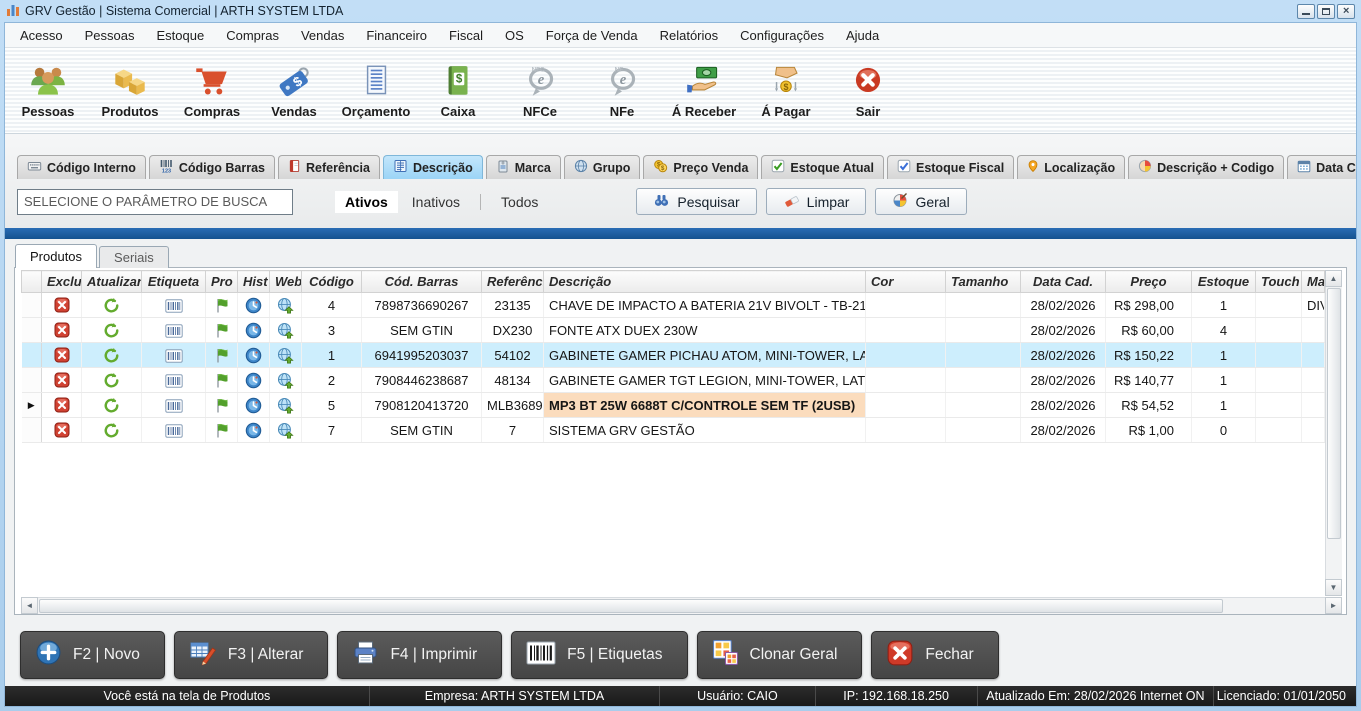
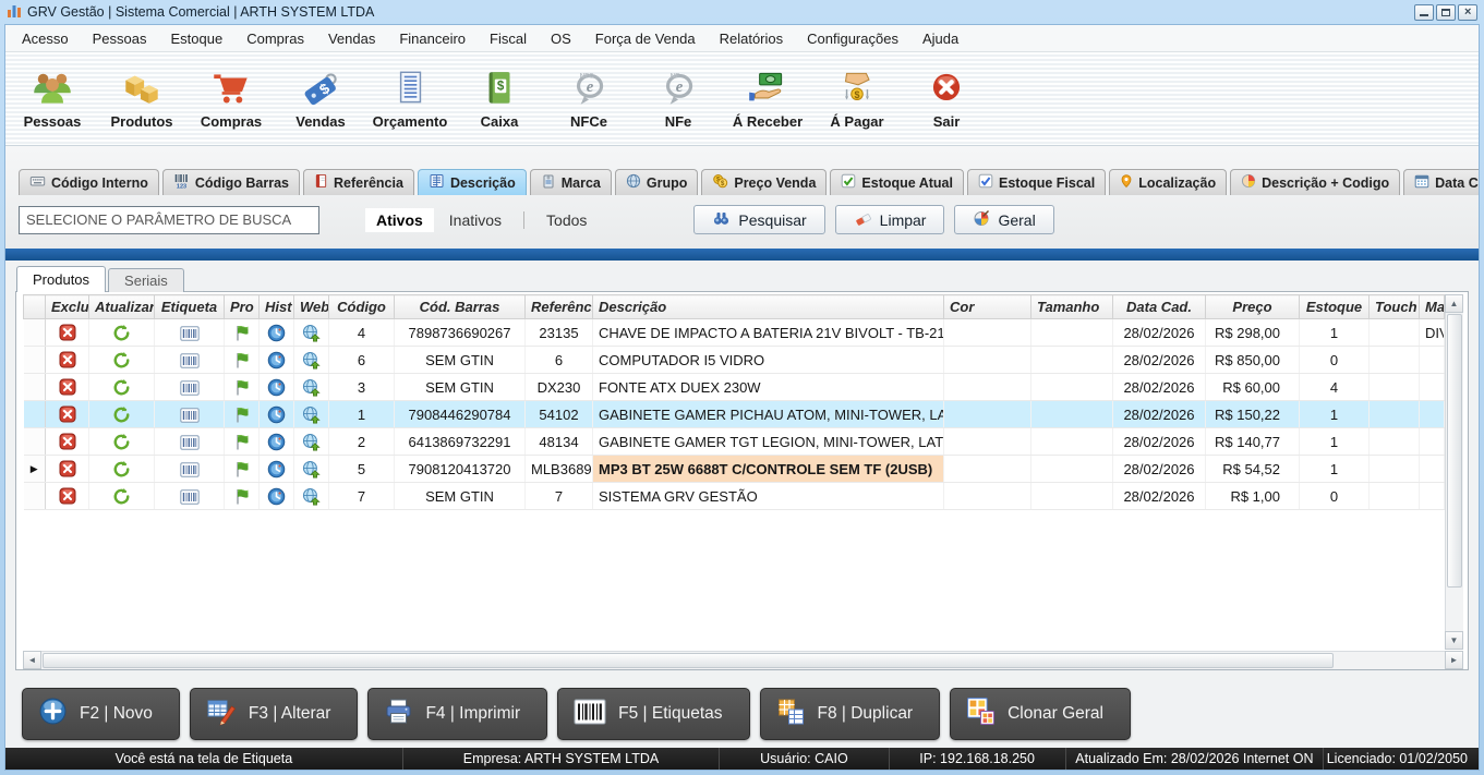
  GRV Gestão | Sistema Comercial | ARTH SYSTEM LTDA
  ×
  Acesso
  Pessoas
  Estoque
  Compras
  Vendas
  Financeiro
  Fiscal
  OS
  Força de Venda
  Relatórios
  Configurações
  Ajuda
  Pessoas
  Produtos
  Compras
  Vendas
  Orçamento
  $
  Caixa
  e
  NFCe
  e
  NFe
  Á Receber
  $
  Á Pagar
  Sair
  Código Interno
  Código Barras
  Referência
  Descrição
  Marca
  Grupo
  Preço Venda
  Estoque Atual
  Estoque Fiscal
  Localização
  Descrição + Codigo
  SELECIONE O PARÂMETRO DE BUSCA
  Ativos
  Inativos
  Todos
  Pesquisar
  Limpar
  Geral
  Produtos
  Seriais
  	Exclu	Atualizar	Etiqueta	Pro	Hist	Web	Código	Cód. Barras	Referênc	Descrição	Cor	Tamanho	Data Cad.	Preço	Estoque	Touch	Ma
  							4	7898736690267	23135	CHAVE DE IMPACTO A BATERIA 21V BIVOLT - TB-21			28/02/2026	R$ 298,00	1		DI
+ 							6	SEM GTIN	6	COMPUTADOR I5 VIDRO			28/02/2026	R$ 850,00	0
  							3	SEM GTIN	DX230	FONTE ATX DUEX 230W			28/02/2026	R$ 60,00	4
- 							1	6941995203037	54102	GABINETE GAMER PICHAU ATOM, MINI-TOWER, LA			28/02/2026	R$ 150,22	1
+ 							1	7908446290784	54102	GABINETE GAMER PICHAU ATOM, MINI-TOWER, LA			28/02/2026	R$ 150,22	1
- 							2	7908446238687	48134	GABINETE GAMER TGT LEGION, MINI-TOWER, LAT			28/02/2026	R$ 140,77	1
+ 							2	6413869732291	48134	GABINETE GAMER TGT LEGION, MINI-TOWER, LAT			28/02/2026	R$ 140,77	1
  							5	7908120413720	MLB3689	MP3 BT 25W 6688T C/CONTROLE SEM TF (2USB)			28/02/2026	R$ 54,52	1
  							7	SEM GTIN	7	SISTEMA GRV GESTÃO			28/02/2026	R$ 1,00	0
  ▲
  ▼
  ◄
  ►
  F2 | Novo
  F3 | Alterar
  F4 | Imprimir
  F5 | Etiquetas
+ F8 | Duplicar
  Clonar Geral
- Fechar
- Você está na tela de Produtos
+ Você está na tela de Etiqueta
  Empresa: ARTH SYSTEM LTDA
  Usuário: CAIO
  IP: 192.168.18.250
  Atualizado Em: 28/02/2026 Internet ON
- Licenciado: 01/01/2050
+ Licenciado: 01/02/2050
